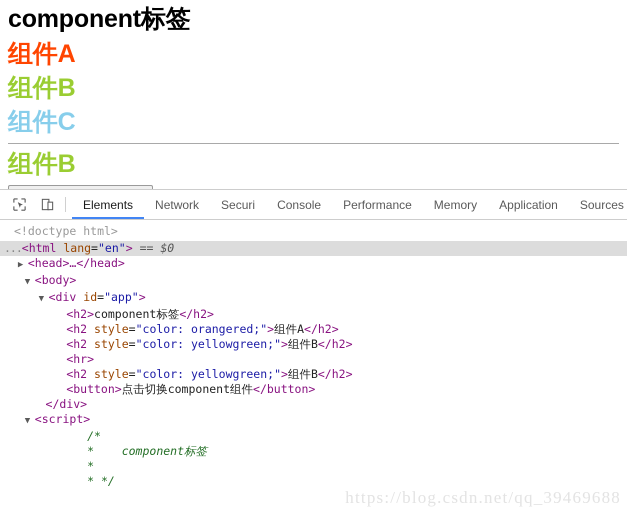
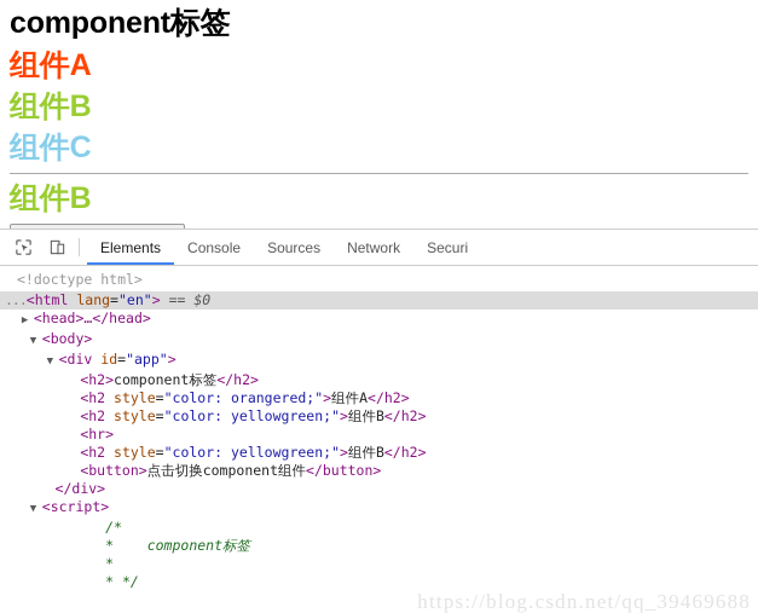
  component标签
  组件A
  组件B
  组件C
  组件B
  Elements
- Network
+ Console
- Securi
+ Sources
- Console
+ Network
- Performance
- Memory
- Application
- Sources
+ Securi
  <!doctype html>
  ...<html lang="en"> == $0
  <head>…</head>
  <body>
  <div id="app">
  <h2>component标签</h2>
  <h2 style="color: orangered;">组件A</h2>
  <h2 style="color: yellowgreen;">组件B</h2>
  <hr>
  <h2 style="color: yellowgreen;">组件B</h2>
  <button>点击切换component组件</button>
  </div>
  <script>
  /*
  * component标签
  *
  * */
  https://blog.csdn.net/qq_39469688
